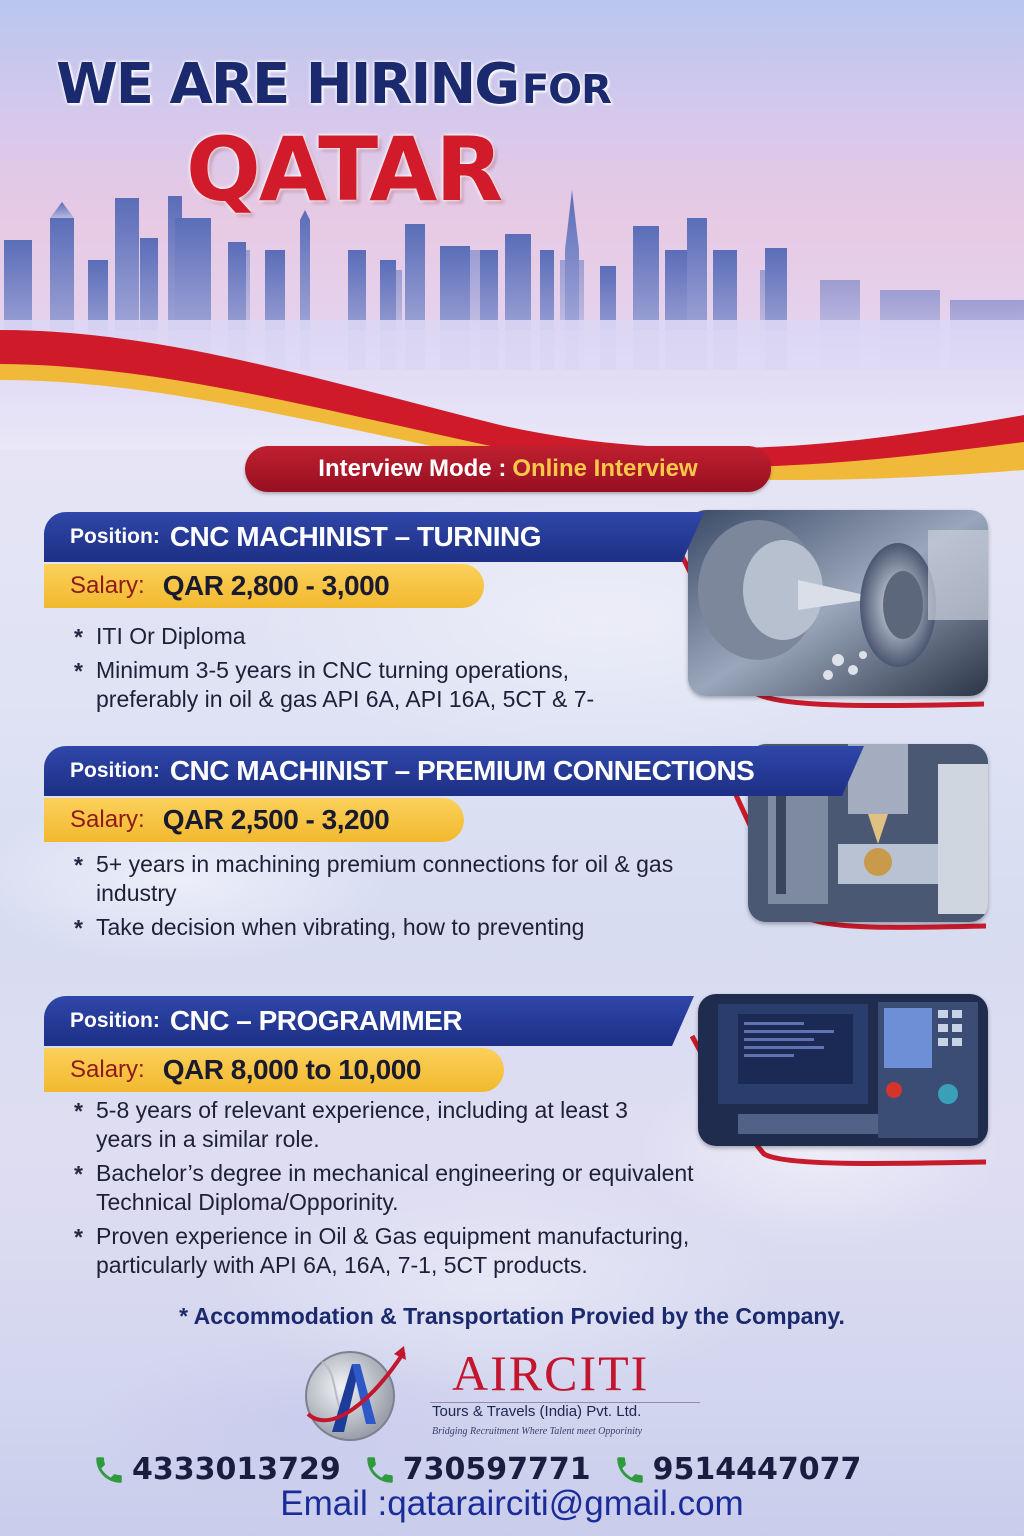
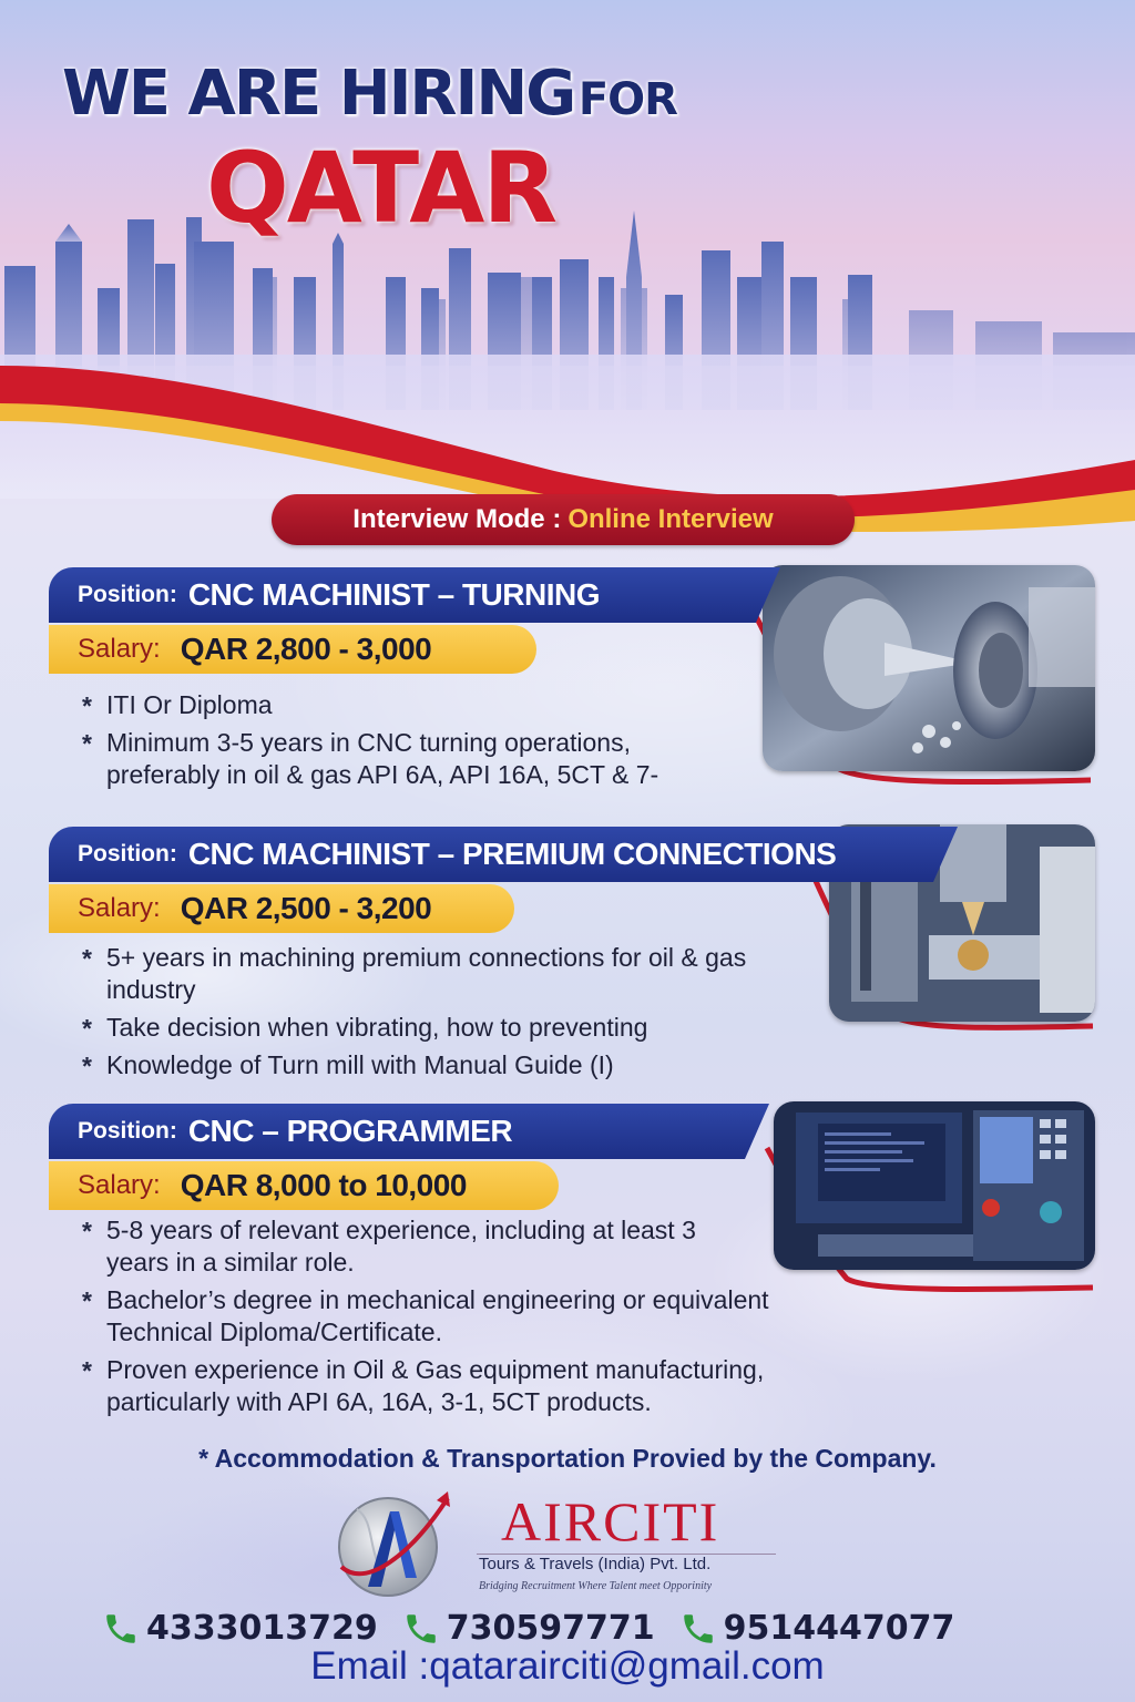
  WE ARE HIRING FOR
  QATAR
  Interview Mode :
  Online Interview
  Position:
  CNC MACHINIST – TURNING
  Salary:
  QAR 2,800 - 3,000
  ITI Or Diploma
  Minimum 3-5 years in CNC turning operations, preferably in oil & gas API 6A, API 16A, 5CT & 7-
  Position:
  CNC MACHINIST – PREMIUM CONNECTIONS
  Salary:
  QAR 2,500 - 3,200
  5+ years in machining premium connections for oil & gas industry
  Take decision when vibrating, how to preventing
+ Knowledge of Turn mill with Manual Guide (I)
  Position:
  CNC – PROGRAMMER
  Salary:
  QAR 8,000 to 10,000
  5-8 years of relevant experience, including at least 3 years in a similar role.
- Bachelor’s degree in mechanical engineering or equivalent Technical Diploma/Opporinity.
+ Bachelor’s degree in mechanical engineering or equivalent Technical Diploma/Certificate.
- Proven experience in Oil & Gas equipment manufacturing, particularly with API 6A, 16A, 7-1, 5CT products.
+ Proven experience in Oil & Gas equipment manufacturing, particularly with API 6A, 16A, 3-1, 5CT products.
  * Accommodation & Transportation Provied by the Company.
  AIRCITI
  Tours & Travels (India) Pvt. Ltd.
  Bridging Recruitment Where Talent meet Opporinity
  4333013729
  730597771
  9514447077
  Email :qatarairciti@gmail.com
